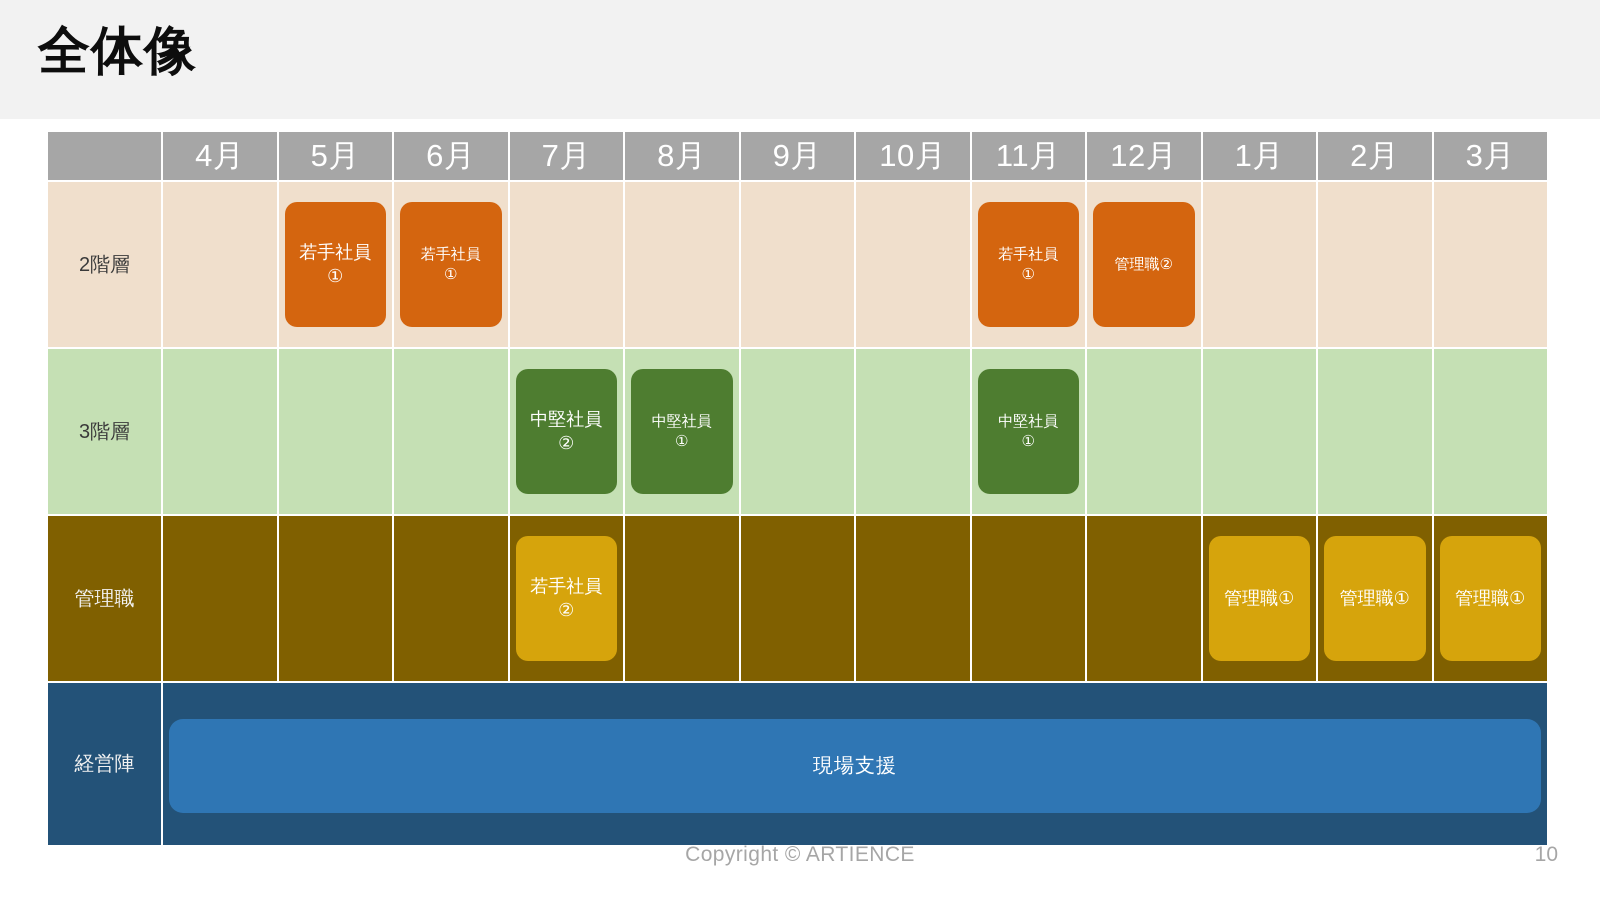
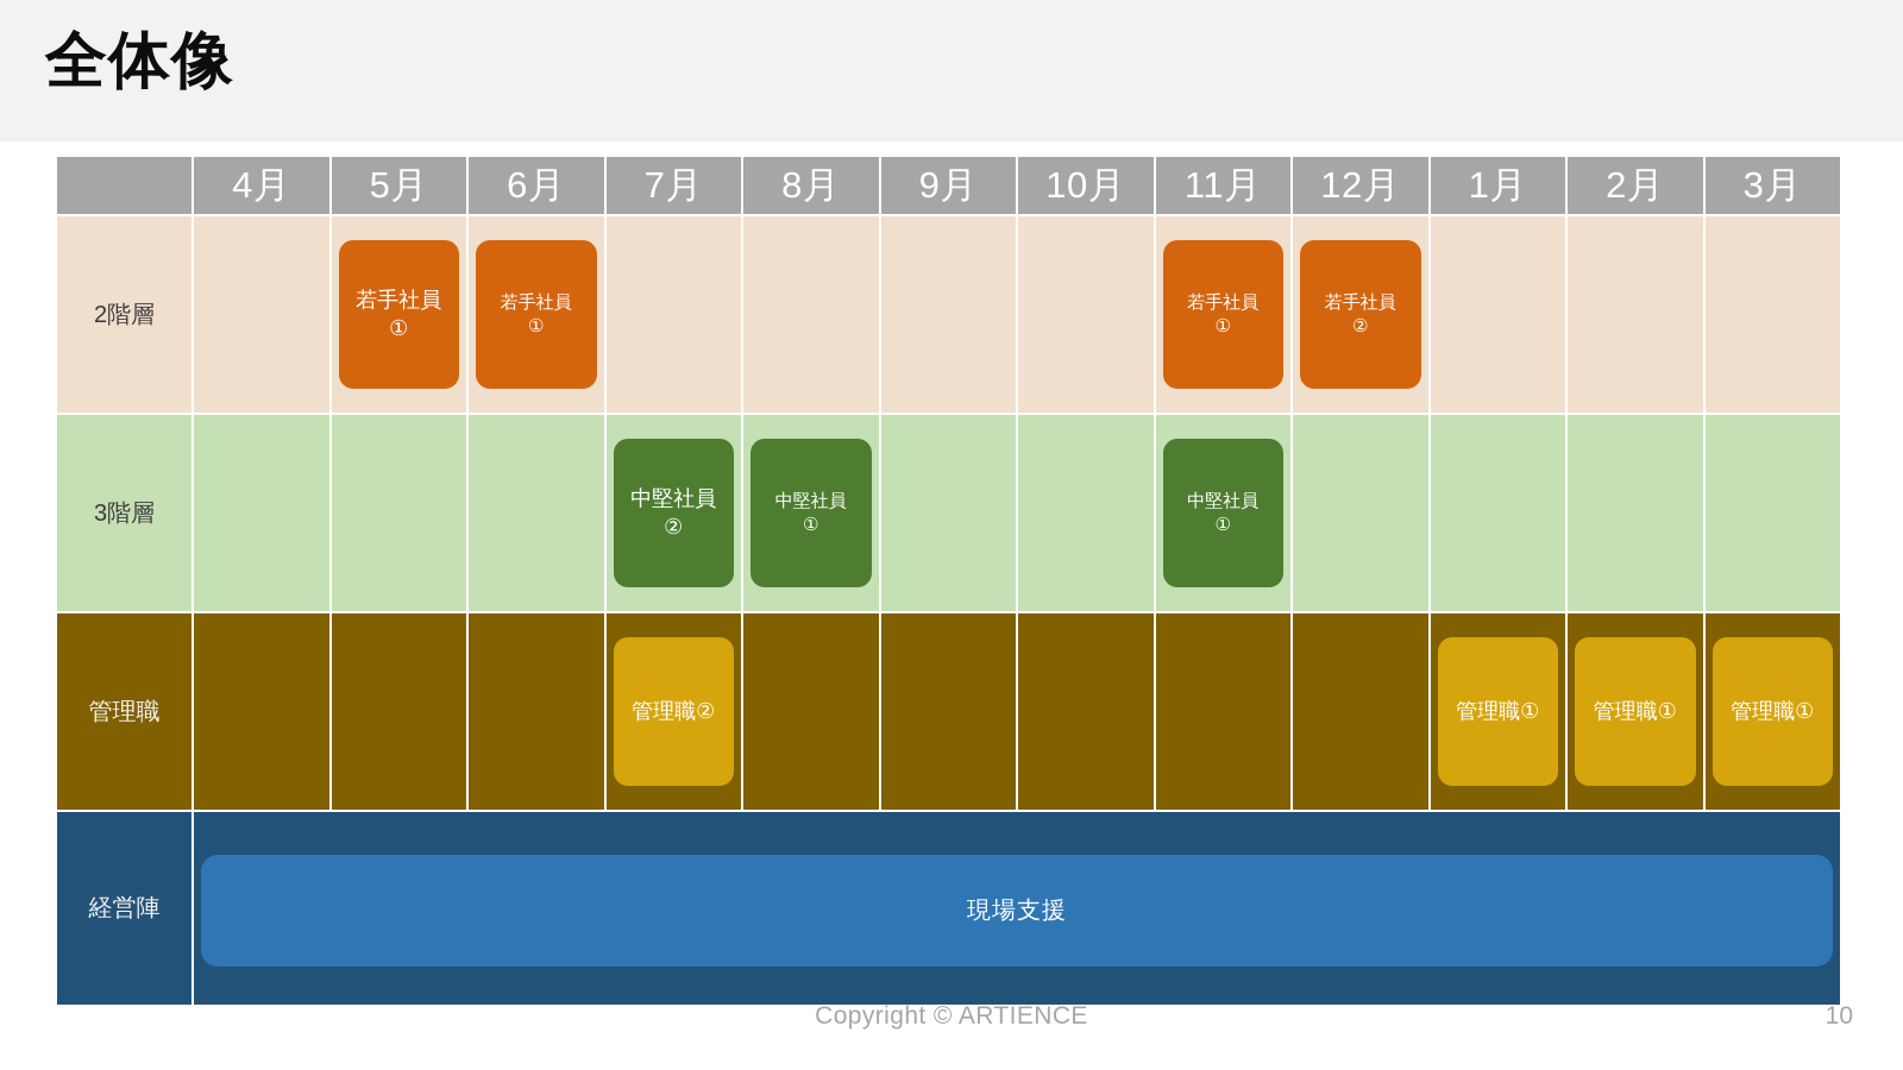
  全体像
  	4月	5月	6月	7月	8月	9月	10月	11月	12月	1月	2月	3月
- 2階層		若手社員 ①	若手社員 ①					若手社員 ①	管理職②
+ 2階層		若手社員 ①	若手社員 ①					若手社員 ①	若手社員 ②
  3階層				中堅社員 ②	中堅社員 ①			中堅社員 ①
- 管理職				若手社員 ②						管理職①	管理職①	管理職①
+ 管理職				管理職②						管理職①	管理職①	管理職①
  経営陣	現場支援
  Copyright © ARTIENCE
  10
